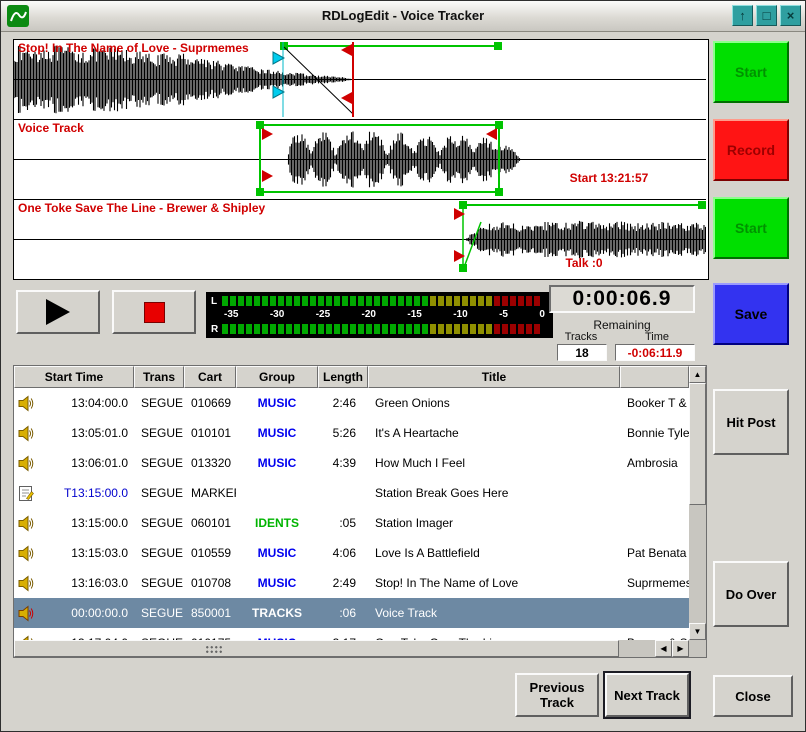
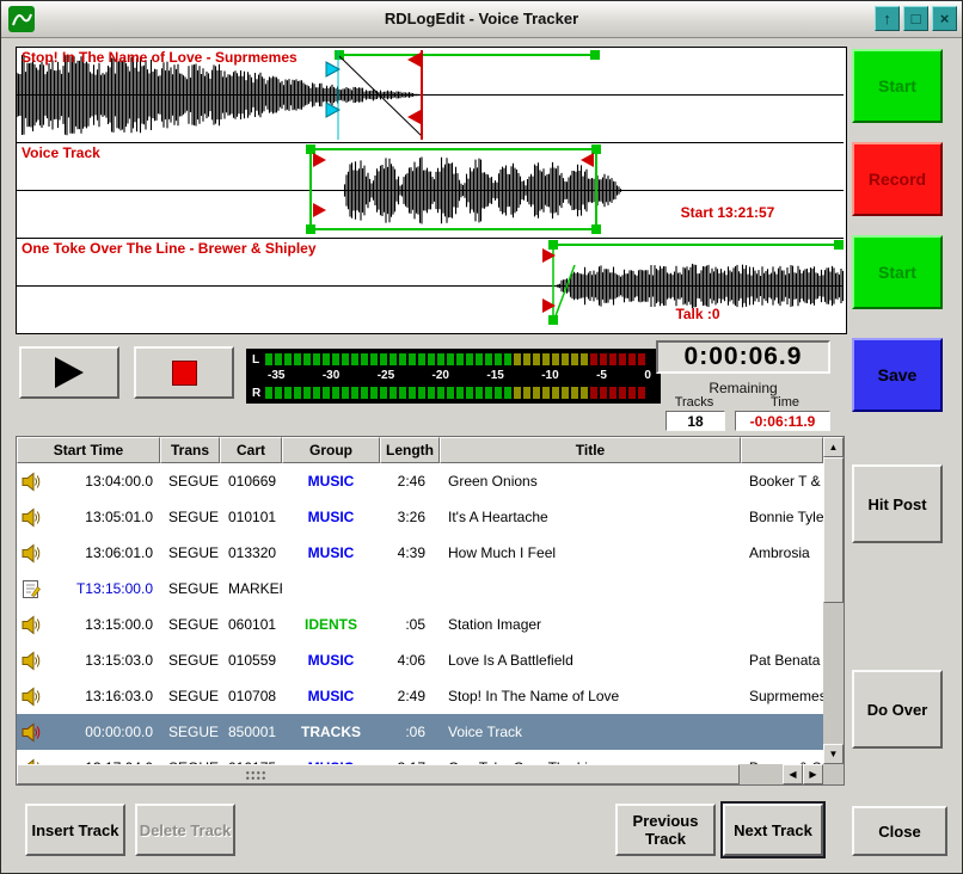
  RDLogEdit - Voice Tracker
  ↑
  □
  ×
  Stop! In The Name of Love - Suprmemes
  Voice Track
  Start 13:21:57
- One Toke Save The Line - Brewer & Shipley
+ One Toke Over The Line - Brewer & Shipley
  Talk :0
  Start
  Record
  Start
  Save
  Hit Post
  Do Over
  L
  -35
  -30
  -25
  -20
  -15
  -10
  -5
  0
  R
  0:00:06.9
  Remaining
  Tracks
  Time
  18
  -0:06:11.9
  Start Time
  Trans
  Cart
  Group
  Length
  Title
  13:04:00.0
  SEGUE
  010669
  MUSIC
  2:46
  Green Onions
  Booker T &
  13:05:01.0
  SEGUE
  010101
  MUSIC
- 5:26
+ 3:26
  It's A Heartache
  Bonnie Tyle
  13:06:01.0
  SEGUE
  013320
  MUSIC
  4:39
  How Much I Feel
  Ambrosia
  T13:15:00.0
  SEGUE
  MARKE
- Station Break Goes Here
  13:15:00.0
  SEGUE
  060101
  IDENTS
  :05
  Station Imager
  13:15:03.0
  SEGUE
  010559
  MUSIC
  4:06
  Love Is A Battlefield
  Pat Benata
  13:16:03.0
  SEGUE
  010708
  MUSIC
  2:49
  Stop! In The Name of Love
  Suprmeme
  00:00:00.0
  SEGUE
  850001
  TRACKS
  :06
  Voice Track
  ▲
  ▼
  ◀
  ▶
+ Insert Track
+ Delete Track
  Previous Track
  Next Track
  Close
